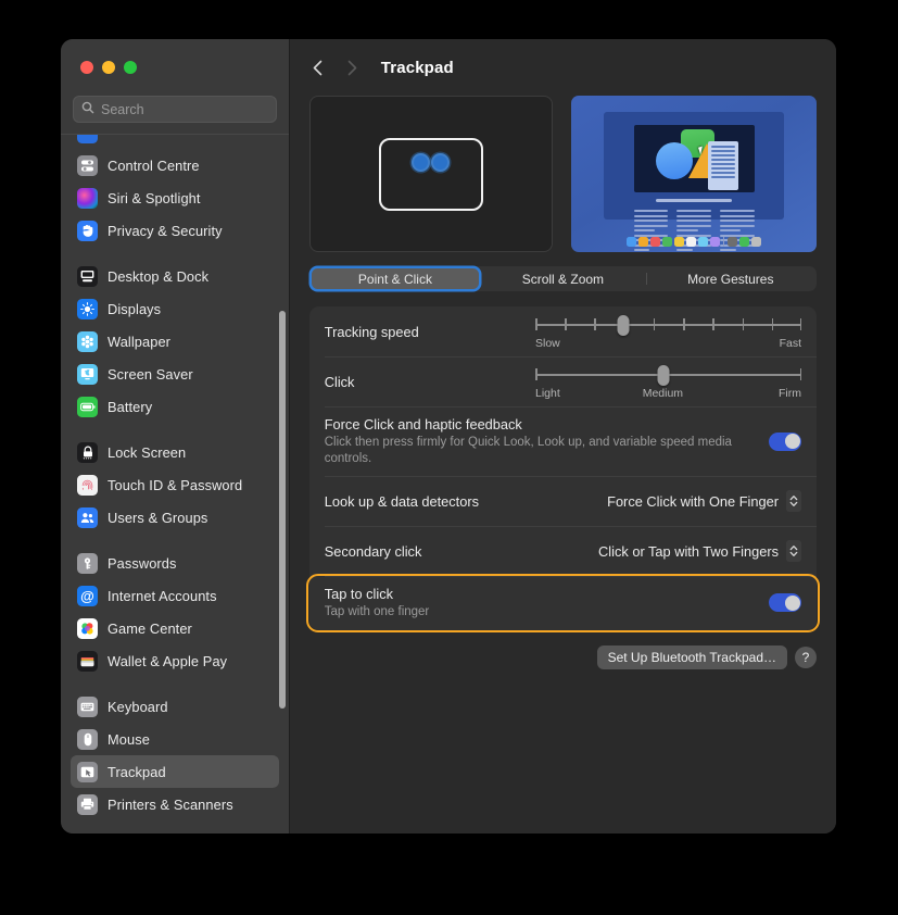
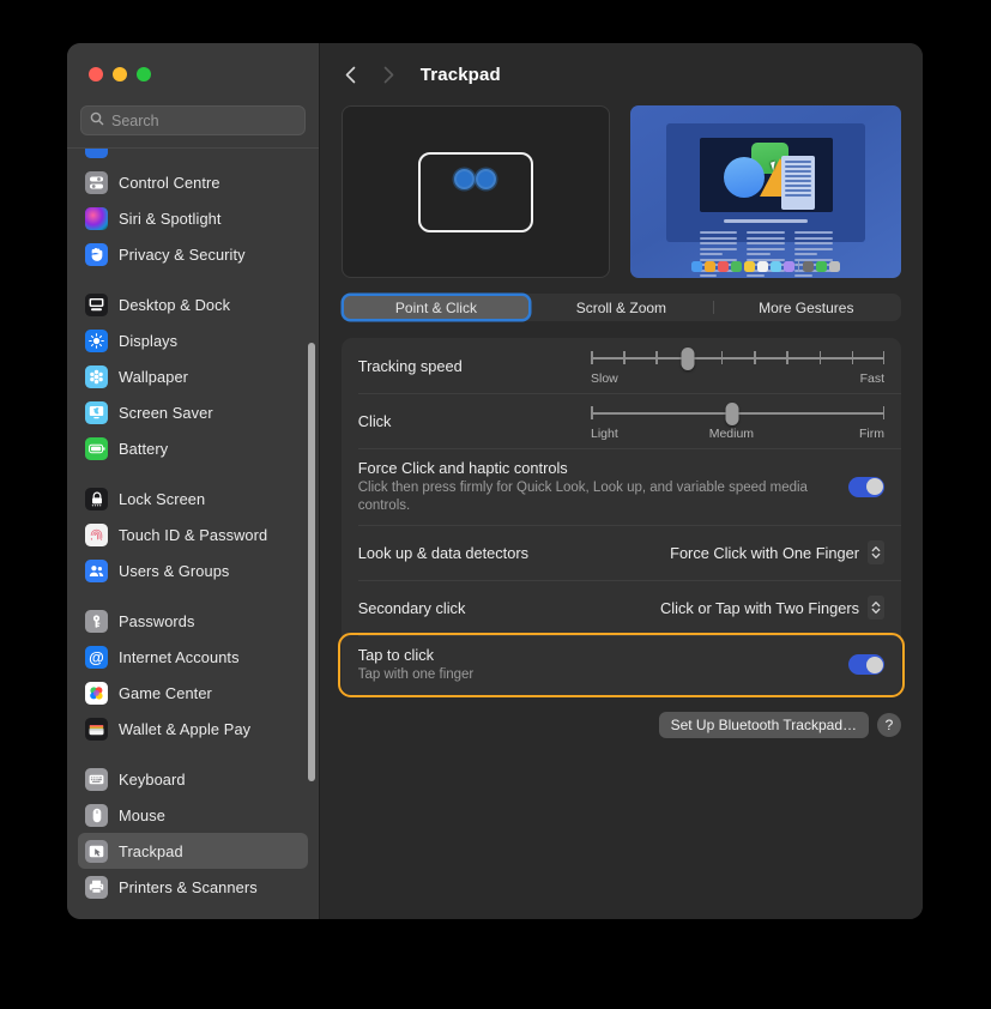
  Search
  Control Centre
  Siri & Spotlight
  Privacy & Security
  Desktop & Dock
  Displays
  Wallpaper
  Screen Saver
  Battery
  Lock Screen
  Touch ID & Password
  Users & Groups
  Passwords
  @
  Internet Accounts
  Game Center
  Wallet & Apple Pay
  Keyboard
  Mouse
  Trackpad
  Printers & Scanners
  Trackpad
  Point & Click
  Scroll & Zoom
  More Gestures
  Tracking speed
  Slow
  Fast
  Click
  Light
  Medium
  Firm
- Force Click and haptic feedback
+ Force Click and haptic controls
  Click then press firmly for Quick Look, Look up, and variable speed media controls.
  Look up & data detectors
  Force Click with One Finger
  Secondary click
  Click or Tap with Two Fingers
  Tap to click
  Tap with one finger
  Set Up Bluetooth Trackpad…
  ?
